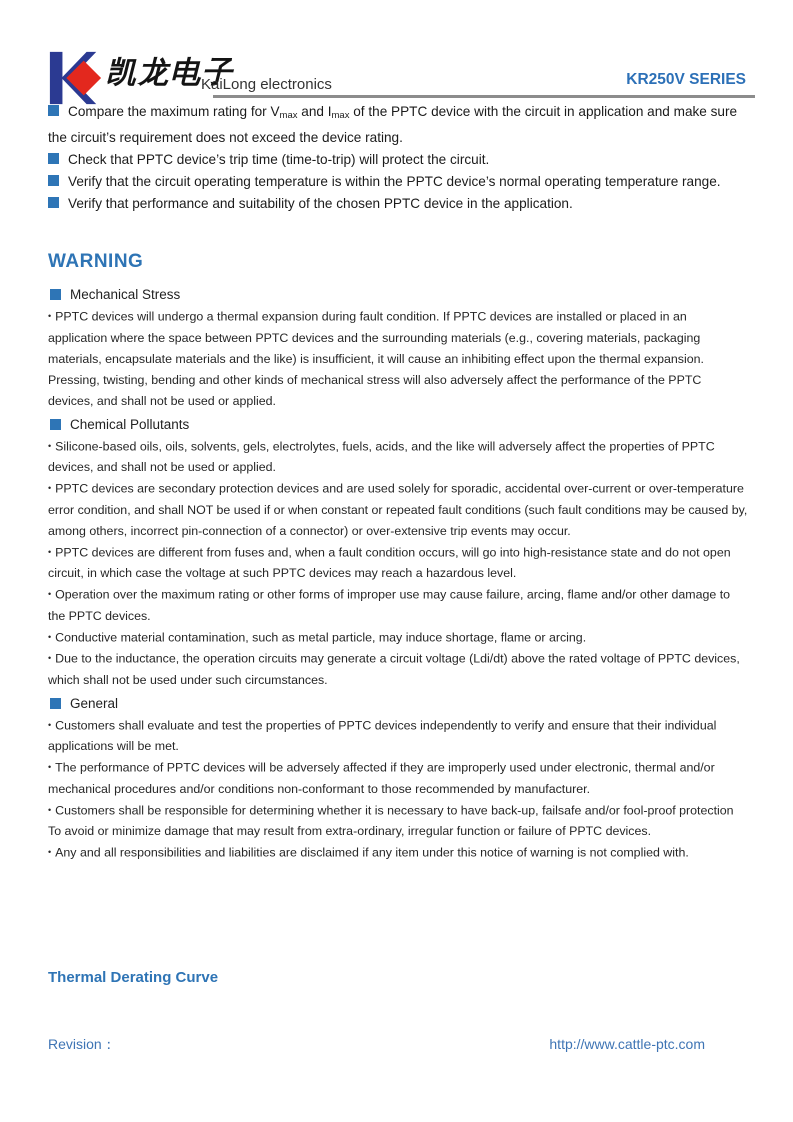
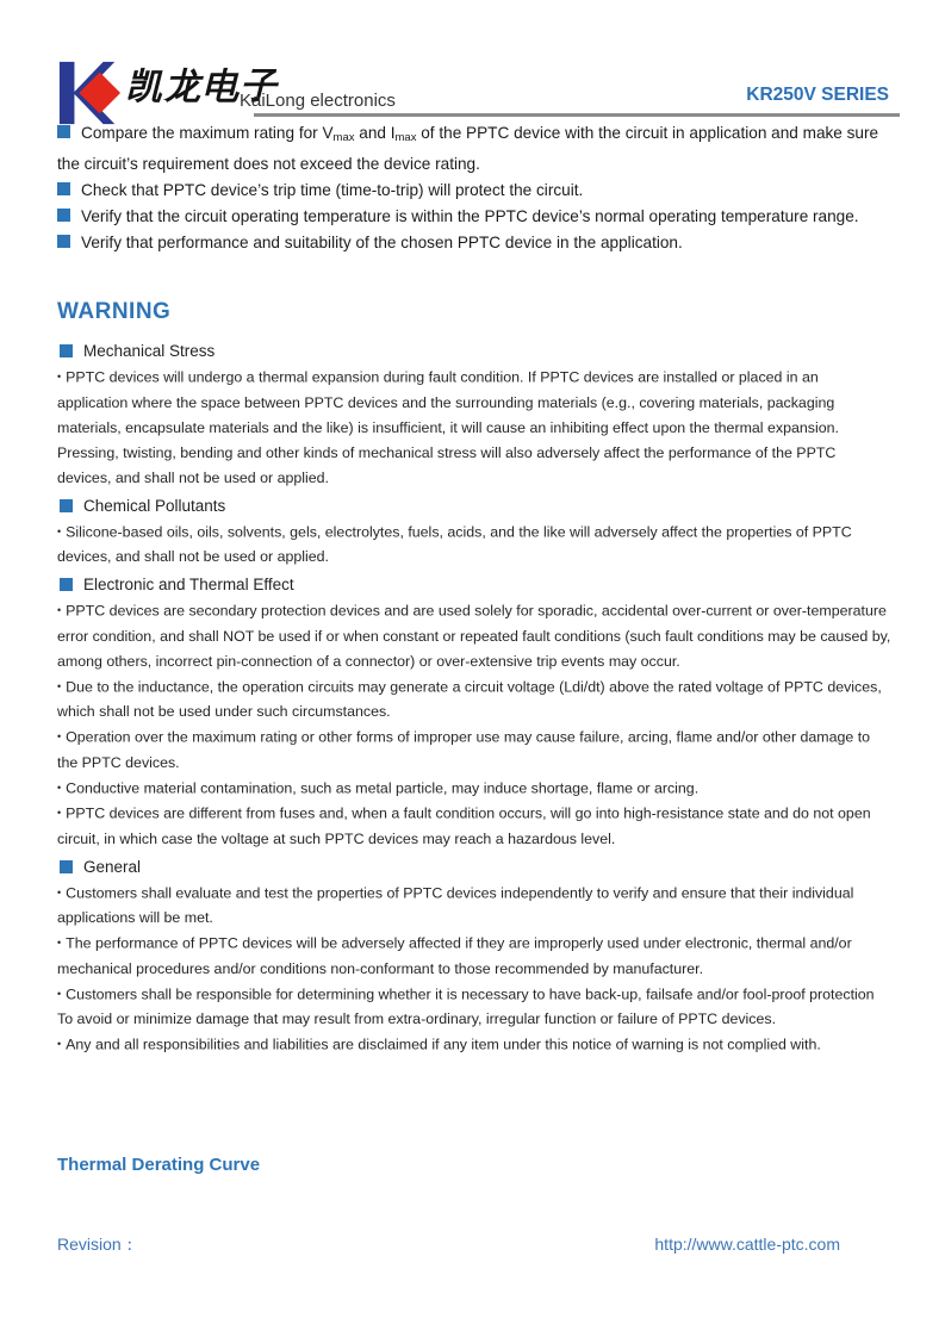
  凯龙电子
  KaiLong electronics
  KR250V SERIES
  Compare the maximum rating for Vmax and Imax of the PPTC device with the circuit in application and make sure the circuit’s requirement does not exceed the device rating.
  Check that PPTC device’s trip time (time-to-trip) will protect the circuit.
  Verify that the circuit operating temperature is within the PPTC device’s normal operating temperature range.
  Verify that performance and suitability of the chosen PPTC device in the application.
  WARNING
  Mechanical Stress
  • PPTC devices will undergo a thermal expansion during fault condition. If PPTC devices are installed or placed in an application where the space between PPTC devices and the surrounding materials (e.g., covering materials, packaging materials, encapsulate materials and the like) is insufficient, it will cause an inhibiting effect upon the thermal expansion. Pressing, twisting, bending and other kinds of mechanical stress will also adversely affect the performance of the PPTC devices, and shall not be used or applied.
  Chemical Pollutants
  • Silicone-based oils, oils, solvents, gels, electrolytes, fuels, acids, and the like will adversely affect the properties of PPTC devices, and shall not be used or applied.
+ Electronic and Thermal Effect
  • PPTC devices are secondary protection devices and are used solely for sporadic, accidental over-current or over-temperature error condition, and shall NOT be used if or when constant or repeated fault conditions (such fault conditions may be caused by, among others, incorrect pin-connection of a connector) or over-extensive trip events may occur.
- • PPTC devices are different from fuses and, when a fault condition occurs, will go into high-resistance state and do not open circuit, in which case the voltage at such PPTC devices may reach a hazardous level.
+ • Due to the inductance, the operation circuits may generate a circuit voltage (Ldi/dt) above the rated voltage of PPTC devices, which shall not be used under such circumstances.
  • Operation over the maximum rating or other forms of improper use may cause failure, arcing, flame and/or other damage to the PPTC devices.
  • Conductive material contamination, such as metal particle, may induce shortage, flame or arcing.
- • Due to the inductance, the operation circuits may generate a circuit voltage (Ldi/dt) above the rated voltage of PPTC devices, which shall not be used under such circumstances.
+ • PPTC devices are different from fuses and, when a fault condition occurs, will go into high-resistance state and do not open circuit, in which case the voltage at such PPTC devices may reach a hazardous level.
  General
  • Customers shall evaluate and test the properties of PPTC devices independently to verify and ensure that their individual applications will be met.
  • The performance of PPTC devices will be adversely affected if they are improperly used under electronic, thermal and/or mechanical procedures and/or conditions non-conformant to those recommended by manufacturer.
  • Customers shall be responsible for determining whether it is necessary to have back-up, failsafe and/or fool-proof protection To avoid or minimize damage that may result from extra-ordinary, irregular function or failure of PPTC devices.
  • Any and all responsibilities and liabilities are disclaimed if any item under this notice of warning is not complied with.
  Thermal Derating Curve
  Revision：
  http://www.cattle-ptc.com
